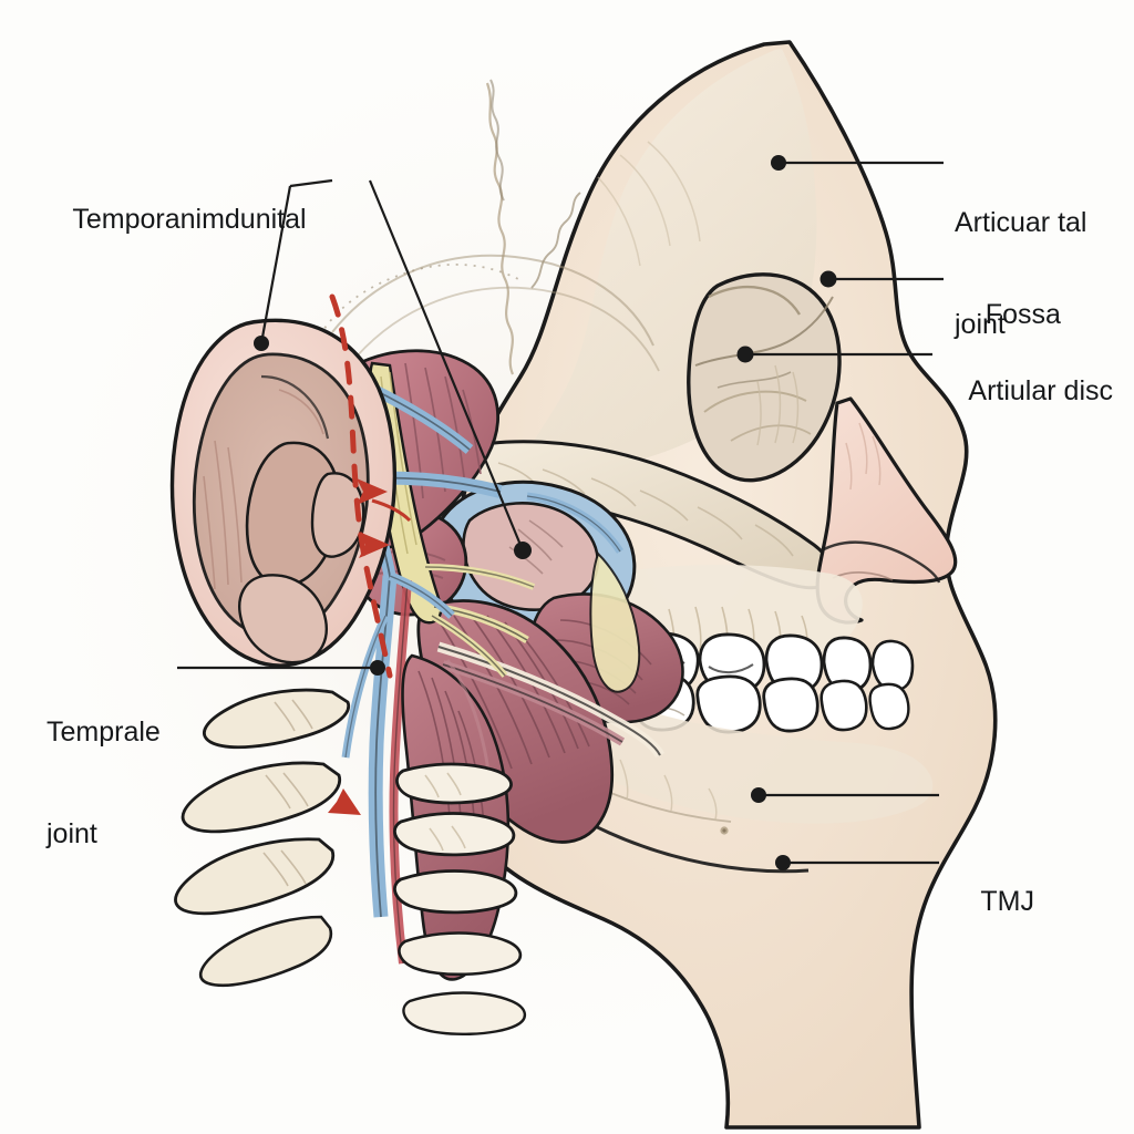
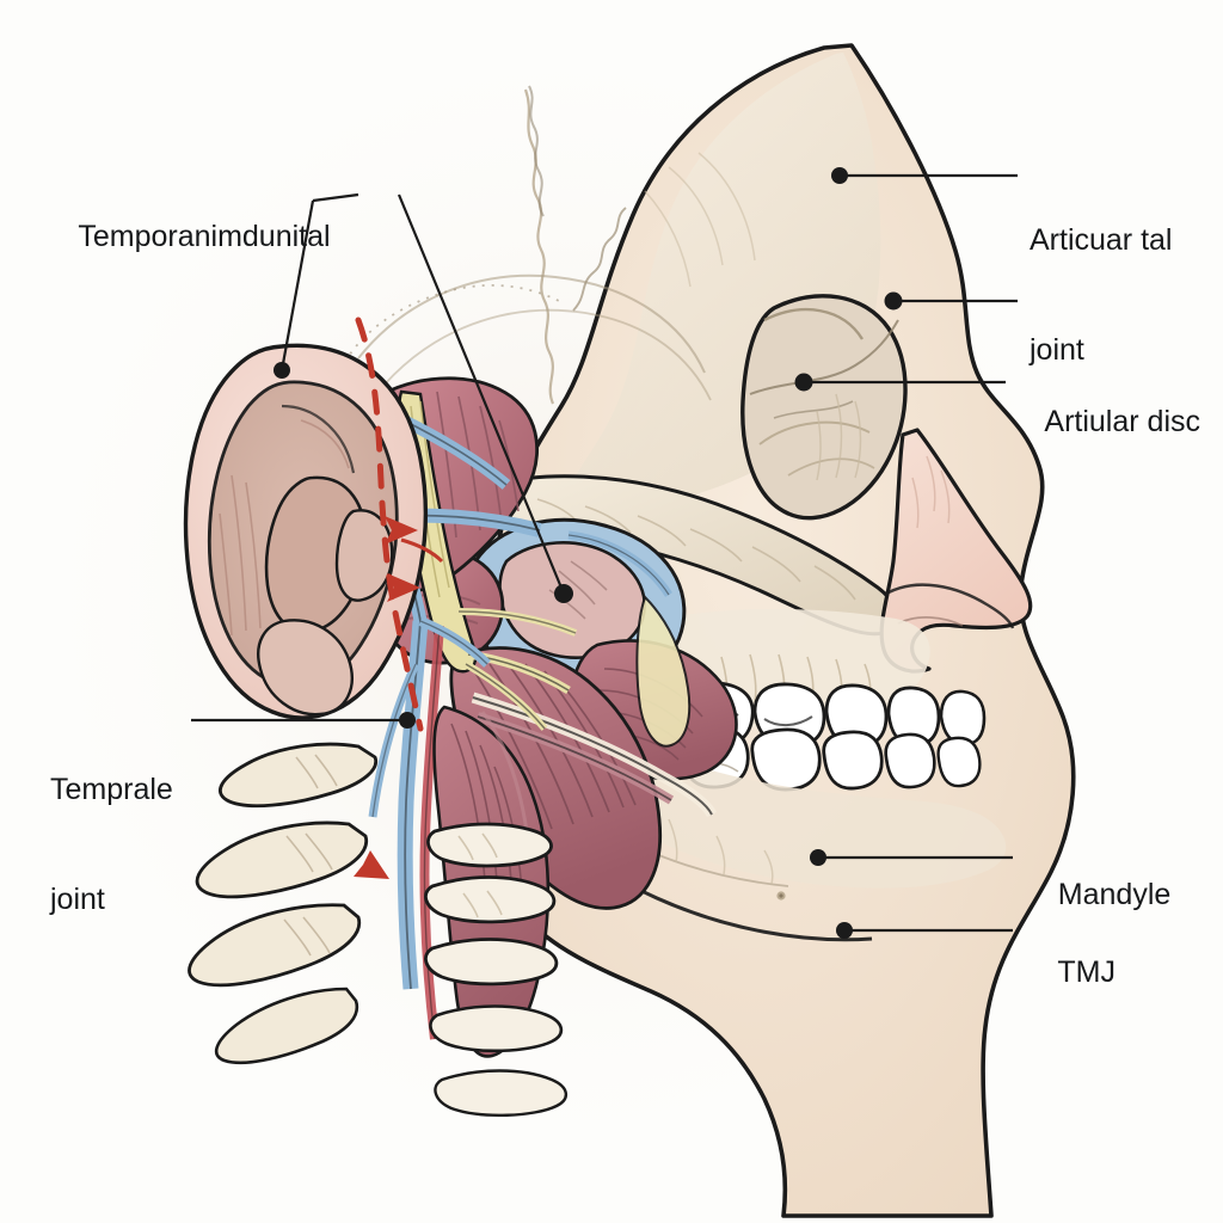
  Temporanimdunital
  Temprale
  joint
  Articuar tal
  joint
- Fossa
  Artiular disc
+ Mandyle
  TMJ
